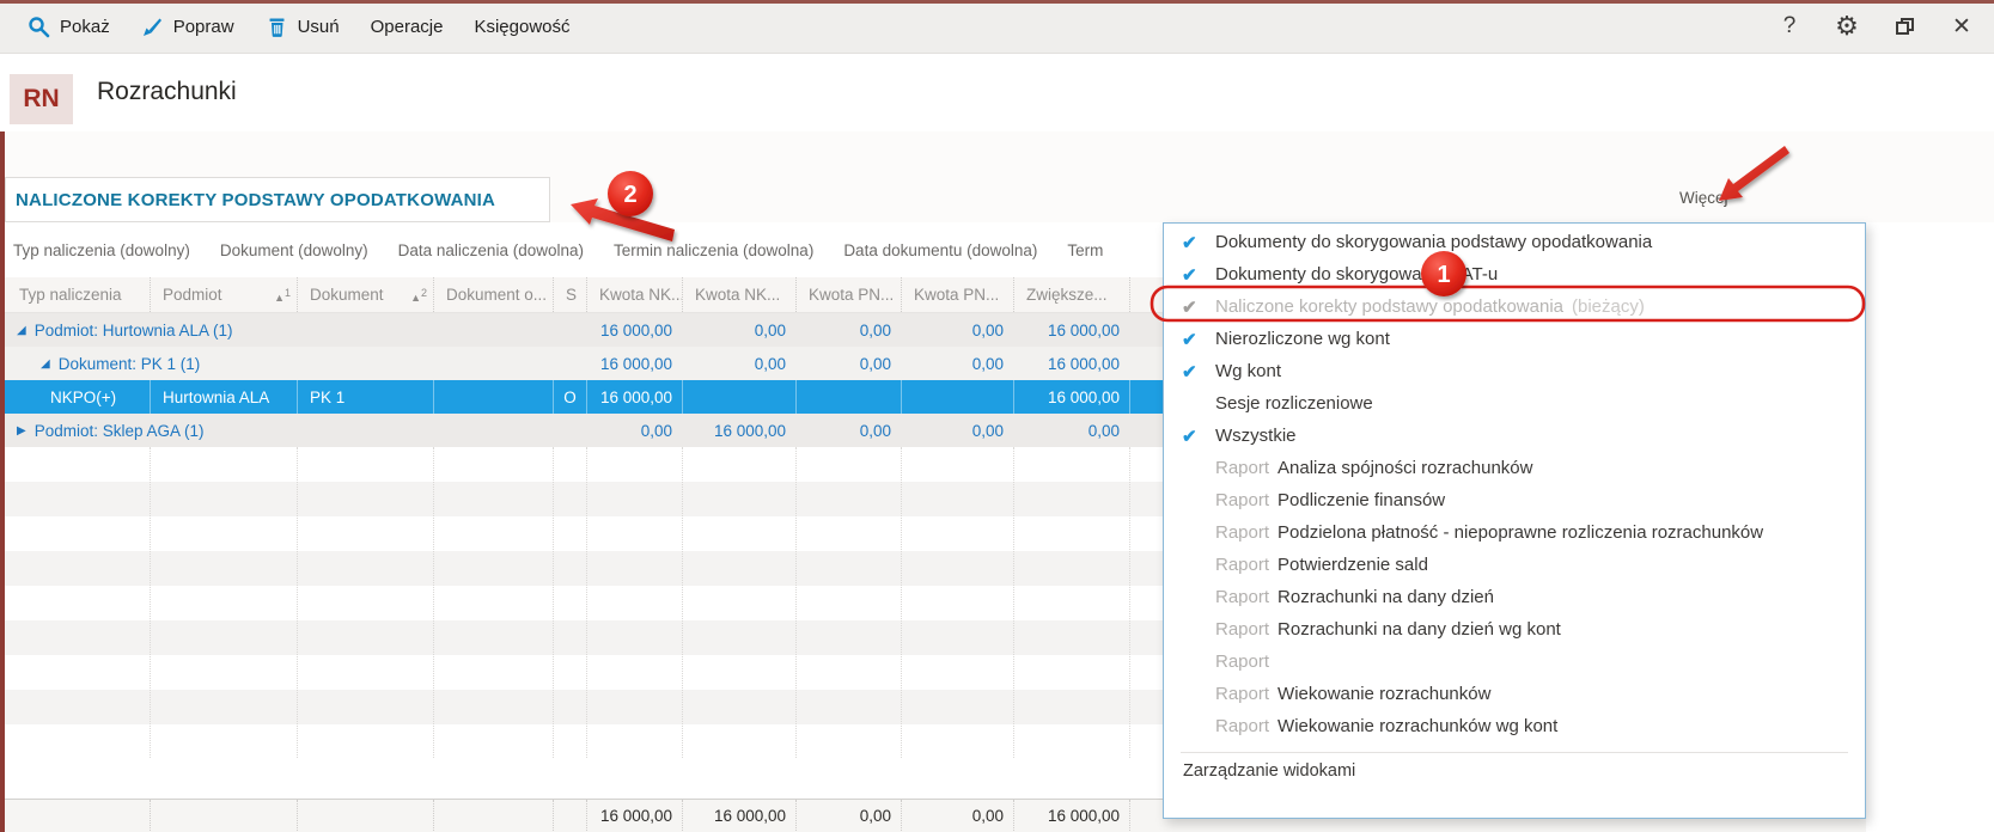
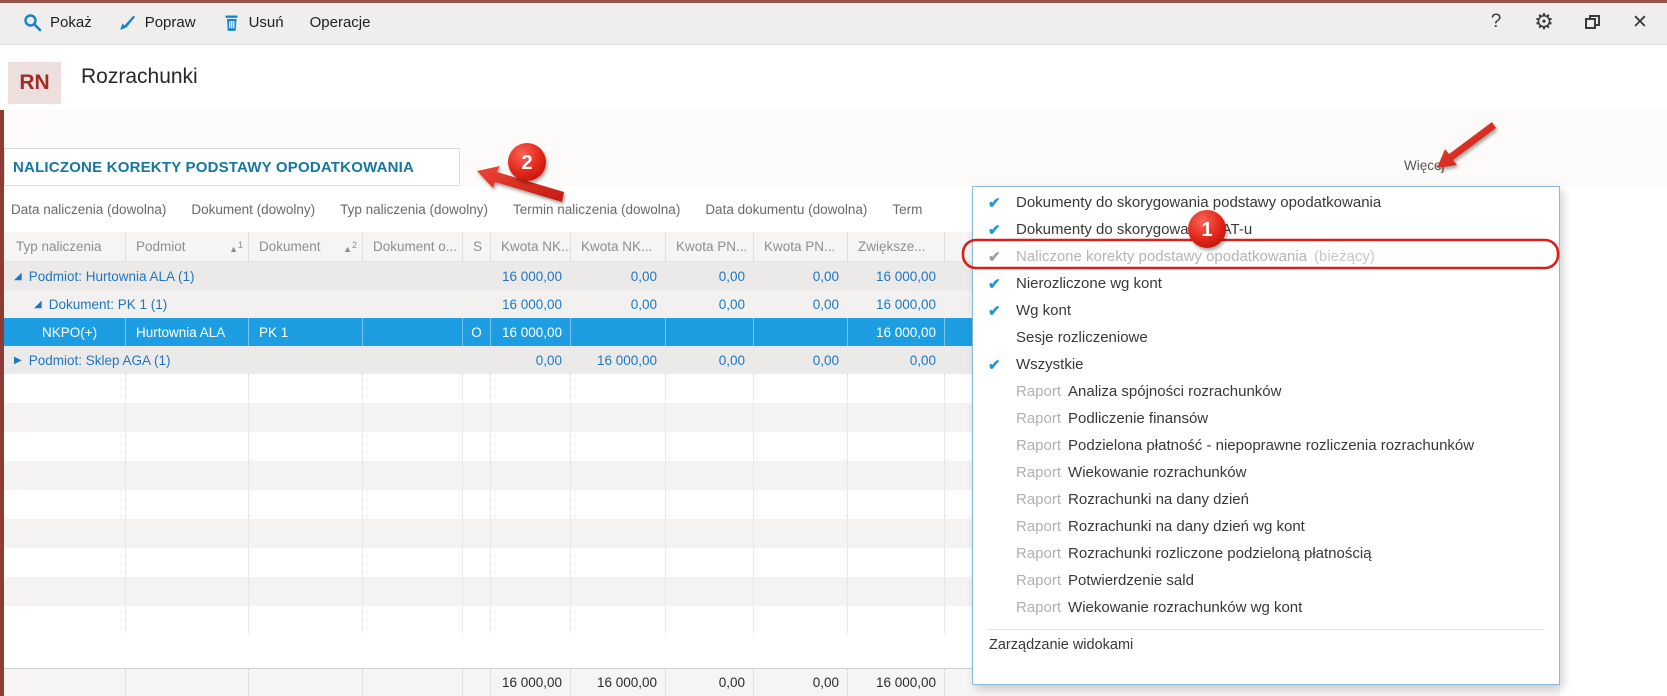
  Pokaż
  Popraw
  Usuń
  Operacje
- Księgowość
  ?
  ⚙
  ✕
  RN
  Rozrachunki
  NALICZONE KOREKTY PODSTAWY OPODATKOWANIA
  Więce
- Typ naliczenia (dowolny)
+ Data naliczenia (dowolna)
  Dokument (dowolny)
- Data naliczenia (dowolna)
+ Typ naliczenia (dowolny)
  Termin naliczenia (dowolna)
  Data dokumentu (dowolna)
  Term
  Typ naliczenia
  Podmiot
  ▲1
  Dokument
  ▲2
  Dokument o...
  S
  Kwota NK..
  Kwota NK...
  Kwota PN...
  Kwota PN...
  Zwiększe...
  ◢
  Podmiot: Hurtownia ALA (1)
  16 000,00
  0,00
  0,00
  0,00
  16 000,00
  ◢
  Dokument: PK 1 (1)
  16 000,00
  0,00
  0,00
  0,00
  16 000,00
  NKPO(+)
  Hurtownia ALA
  PK 1
  O
  16 000,00
  16 000,00
  ▶
  Podmiot: Sklep AGA (1)
  0,00
  16 000,00
  0,00
  0,00
  0,00
  16 000,00
  16 000,00
  0,00
  0,00
  16 000,00
  ✔
  Dokumenty do skorygowania podstawy opodatkowania
  ✔
  Dokumenty do skorygowaAT-u
  ✔
  Naliczone korekty podstawy opodatkowania
  (bieżący)
  ✔
  Nierozliczone wg kont
  ✔
  Wg kont
  Sesje rozliczeniowe
  ✔
  Wszystkie
  Raport
  Analiza spójności rozrachunków
  Raport
  Podliczenie finansów
  Raport
  Podzielona płatność - niepoprawne rozliczenia rozrachunków
  Raport
- Potwierdzenie sald
+ Wiekowanie rozrachunków
  Raport
  Rozrachunki na dany dzień
  Raport
  Rozrachunki na dany dzień wg kont
  Raport
+ Rozrachunki rozliczone podzieloną płatnością
  Raport
- Wiekowanie rozrachunków
+ Potwierdzenie sald
  Raport
  Wiekowanie rozrachunków wg kont
  Zarządzanie widokami
  2
  1
